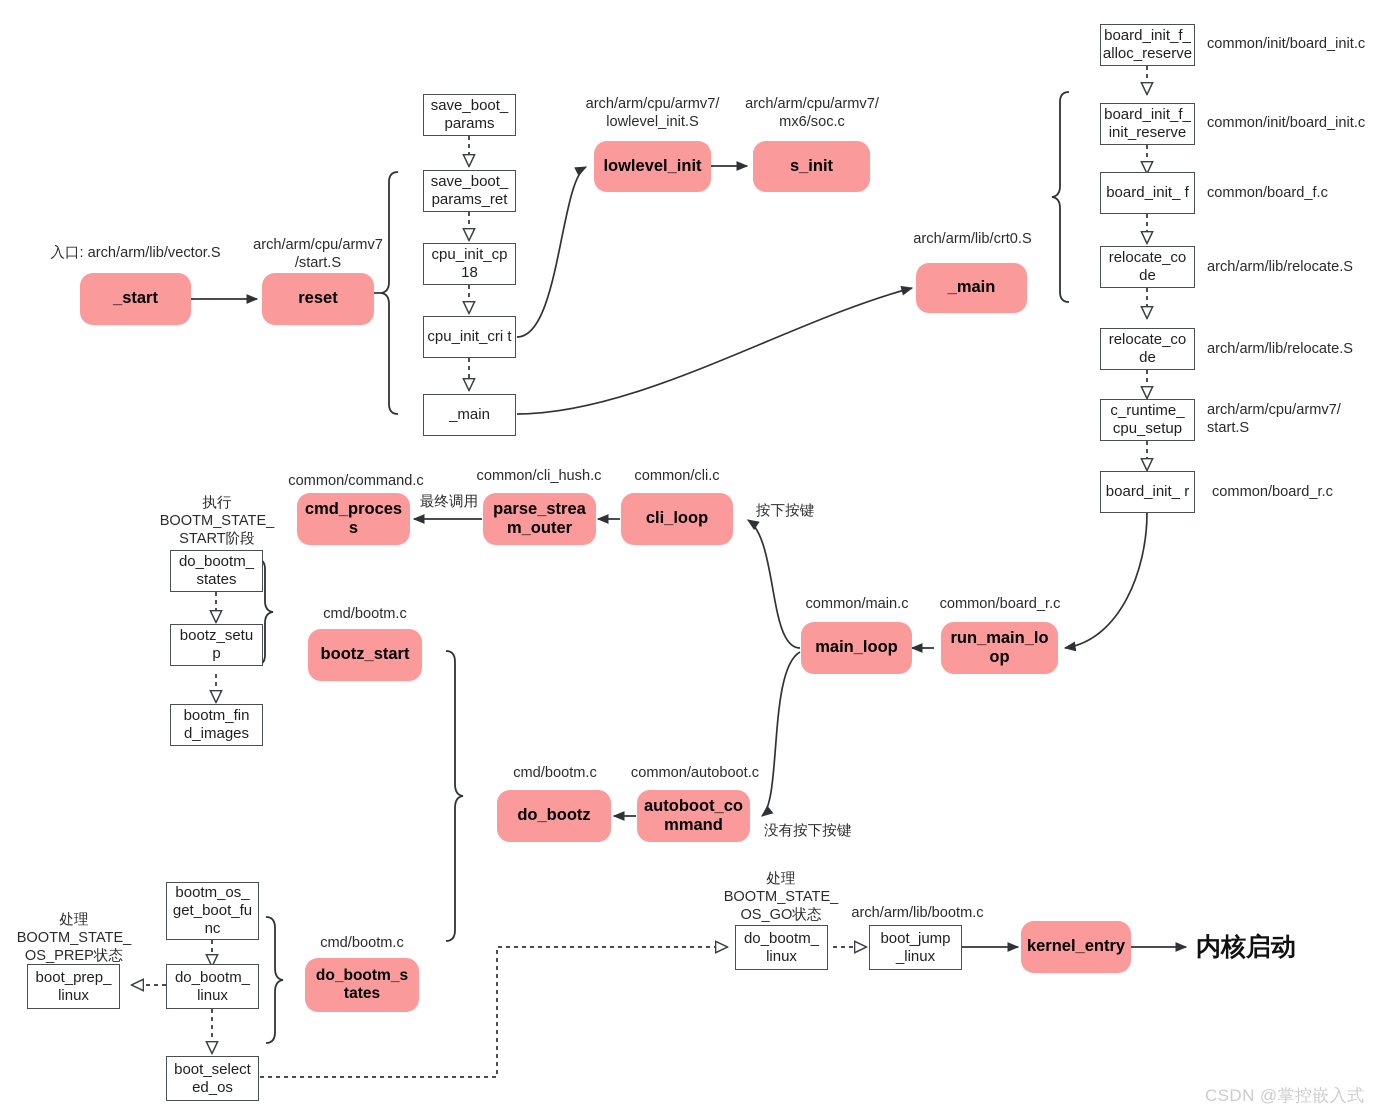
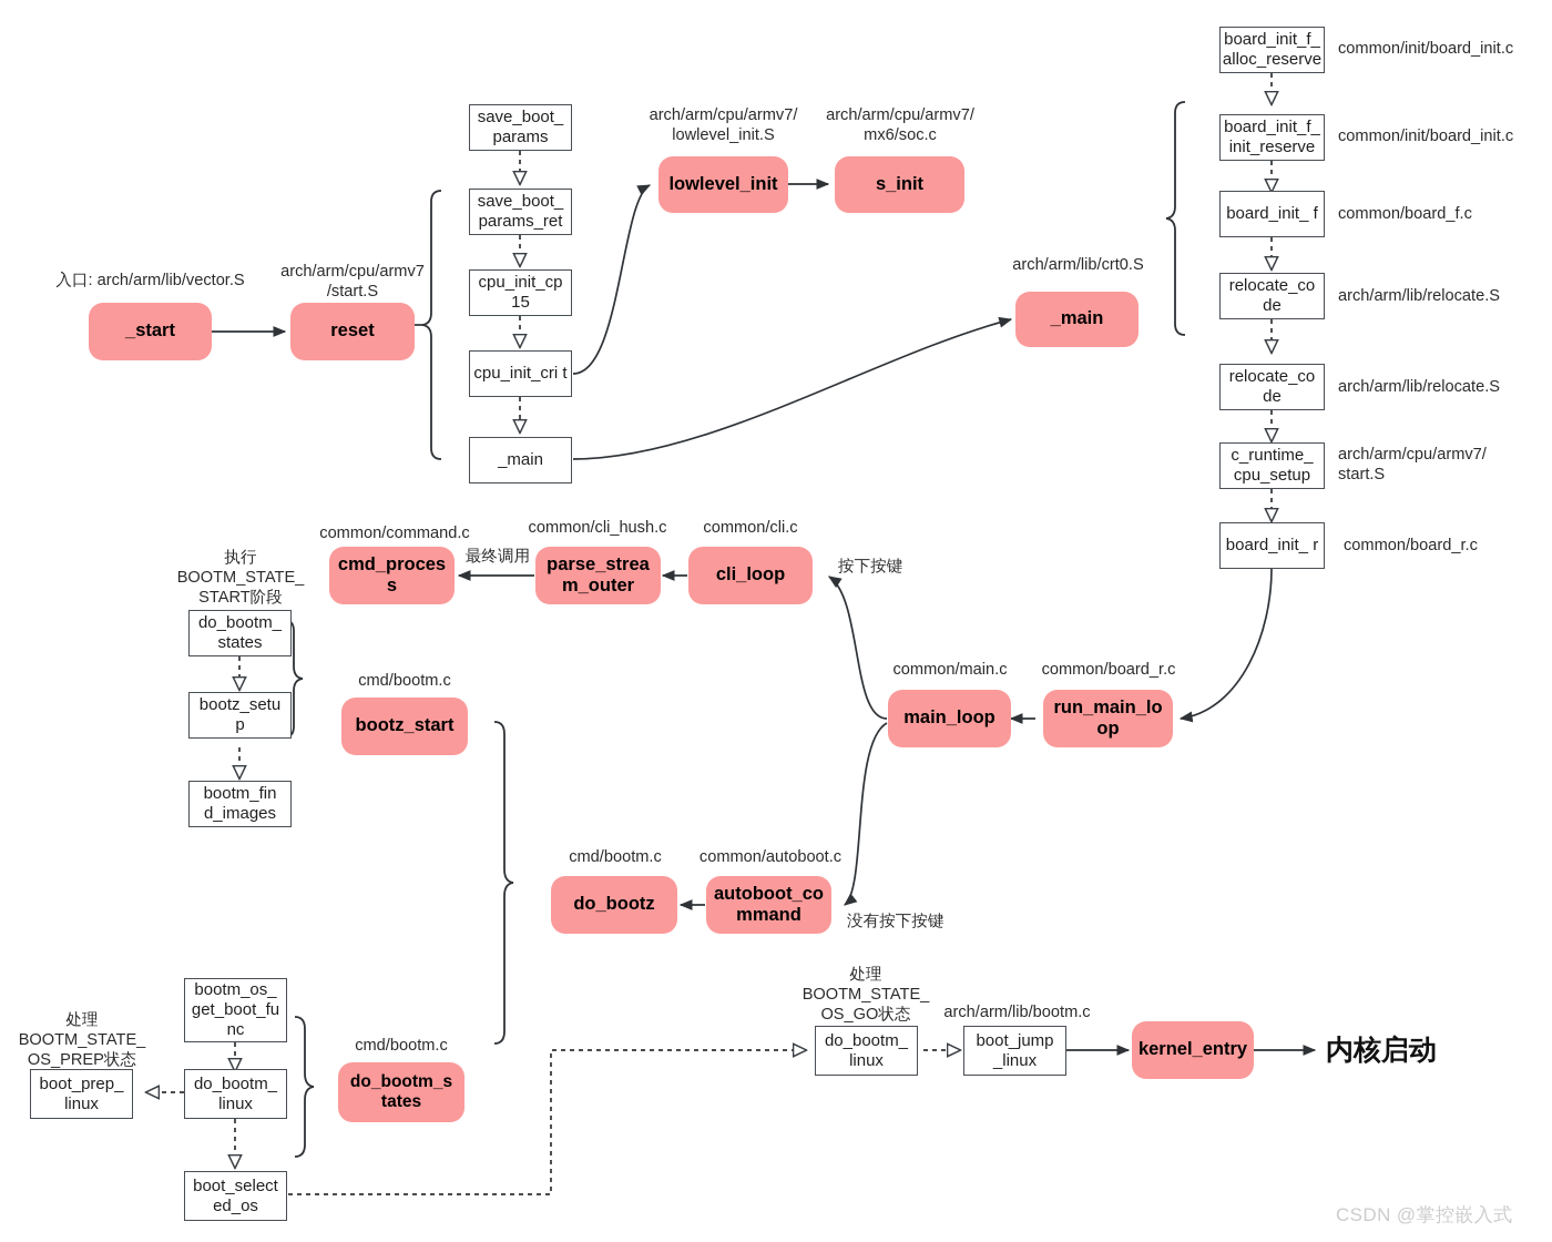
  _start
  reset
  lowlevel_init
  s_init
  _main
  run_main_lo op
  main_loop
  cli_loop
  parse_strea m_outer
  cmd_proces s
  autoboot_co mmand
  do_bootz
  bootz_start
  do_bootm_s tates
  kernel_entry
  save_boot_ params
  save_boot_ params_ret
- cpu_init_cp 18
+ cpu_init_cp 15
  cpu_init_cri t
  _main
  board_init_f_ alloc_reserve
  board_init_f_ init_reserve
  board_init_ f
  relocate_co de
  relocate_co de
  c_runtime_ cpu_setup
  board_init_ r
  do_bootm_ states
  bootz_setu p
  bootm_fin d_images
  bootm_os_ get_boot_fu nc
  do_bootm_ linux
  boot_prep_ linux
  boot_select ed_os
  do_bootm_ linux
  boot_jump _linux
  入口: arch/arm/lib/vector.S
  arch/arm/cpu/armv7
  /start.S
  arch/arm/cpu/armv7/
  lowlevel_init.S
  arch/arm/cpu/armv7/
  mx6/soc.c
  arch/arm/lib/crt0.S
  common/init/board_init.c
  common/init/board_init.c
  common/board_f.c
  arch/arm/lib/relocate.S
  arch/arm/lib/relocate.S
  arch/arm/cpu/armv7/
  start.S
  common/board_r.c
  common/board_r.c
  common/main.c
  common/cli.c
  common/cli_hush.c
  common/command.c
  common/autoboot.c
  cmd/bootm.c
  cmd/bootm.c
  cmd/bootm.c
  arch/arm/lib/bootm.c
  最终调用
  按下按键
  没有按下按键
  执行
  BOOTM_STATE_
  START阶段
  处理
  BOOTM_STATE_
  OS_PREP状态
  处理
  BOOTM_STATE_
  OS_GO状态
  内核启动
  CSDN @掌控嵌入式
